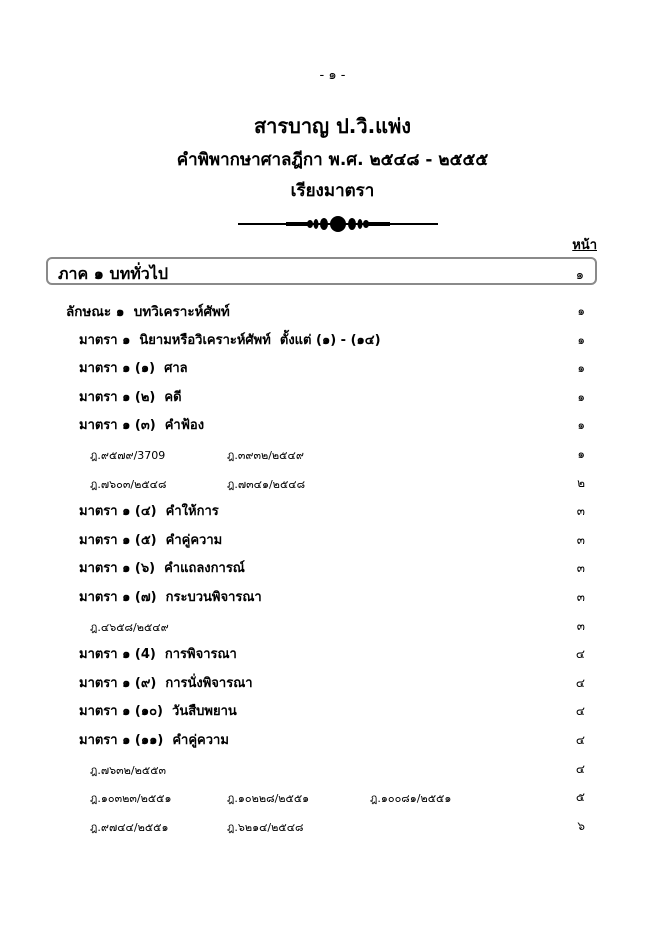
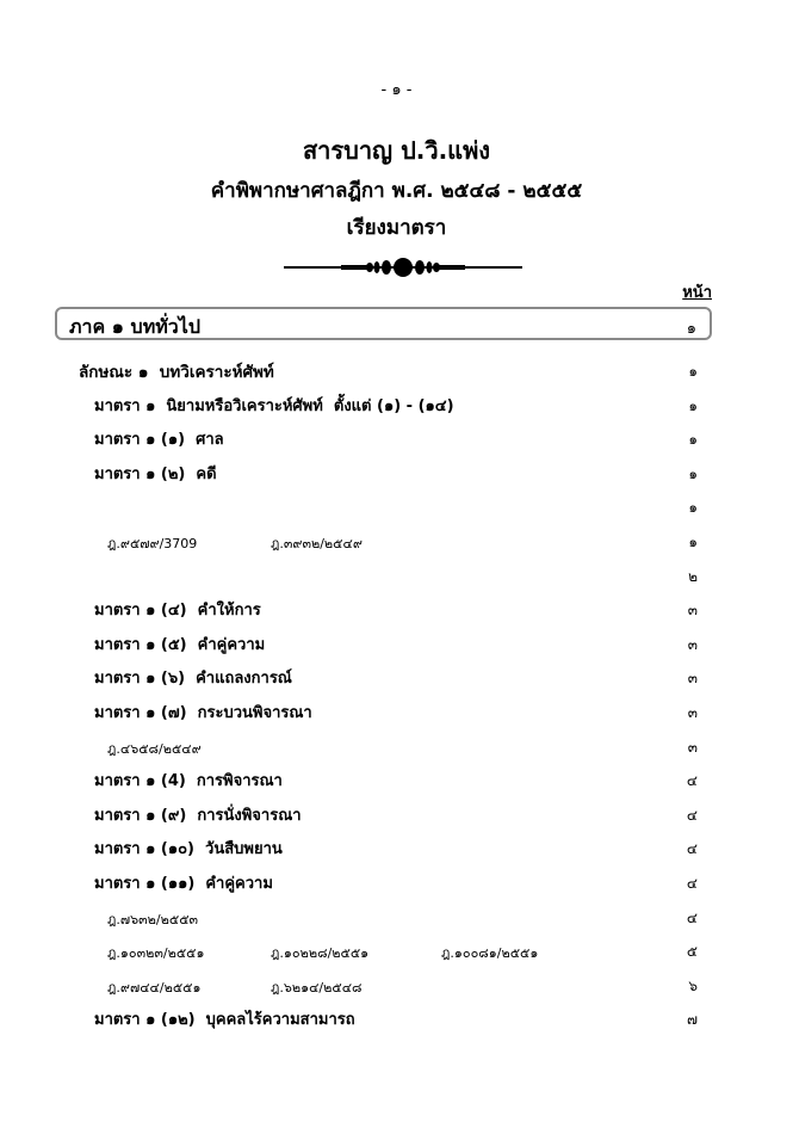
  - ๑ -
  สารบาญ ป.วิ.แพ่ง
  คำพิพากษาศาลฎีกา พ.ศ. ๒๕๔๘ - ๒๕๕๕
  เรียงมาตรา
  หน้า
  ภาค ๑ บททั่วไป
  ๑
  ลักษณะ ๑ บทวิเคราะห์ศัพท์
  ๑
  มาตรา ๑ นิยามหรือวิเคราะห์ศัพท์ ตั้งแต่ (๑) - (๑๔)
  ๑
  มาตรา ๑ (๑) ศาล
  ๑
  มาตรา ๑ (๒) คดี
  ๑
- มาตรา ๑ (๓) คำฟ้อง
  ๑
  ฎ.๙๕๗๙/3709
  ฎ.๓๙๓๒/๒๕๔๙
  ๑
- ฎ.๗๖๐๓/๒๕๔๘
- ฎ.๗๓๔๑/๒๕๔๘
  ๒
  มาตรา ๑ (๔) คำให้การ
  ๓
  มาตรา ๑ (๕) คำคู่ความ
  ๓
  มาตรา ๑ (๖) คำแถลงการณ์
  ๓
  มาตรา ๑ (๗) กระบวนพิจารณา
  ๓
  ฎ.๔๖๕๘/๒๕๔๙
  ๓
  มาตรา ๑ (4) การพิจารณา
  ๔
  มาตรา ๑ (๙) การนั่งพิจารณา
  ๔
  มาตรา ๑ (๑๐) วันสืบพยาน
  ๔
  มาตรา ๑ (๑๑) คำคู่ความ
  ๔
  ฎ.๗๖๓๒/๒๕๕๓
  ๔
  ฎ.๑๐๓๒๓/๒๕๕๑
  ฎ.๑๐๒๒๘/๒๕๕๑
  ฎ.๑๐๐๘๑/๒๕๕๑
  ๕
  ฎ.๙๗๔๔/๒๕๕๑
  ฎ.๖๒๑๔/๒๕๔๘
  ๖
+ มาตรา ๑ (๑๒) บุคคลไร้ความสามารถ
+ ๗
